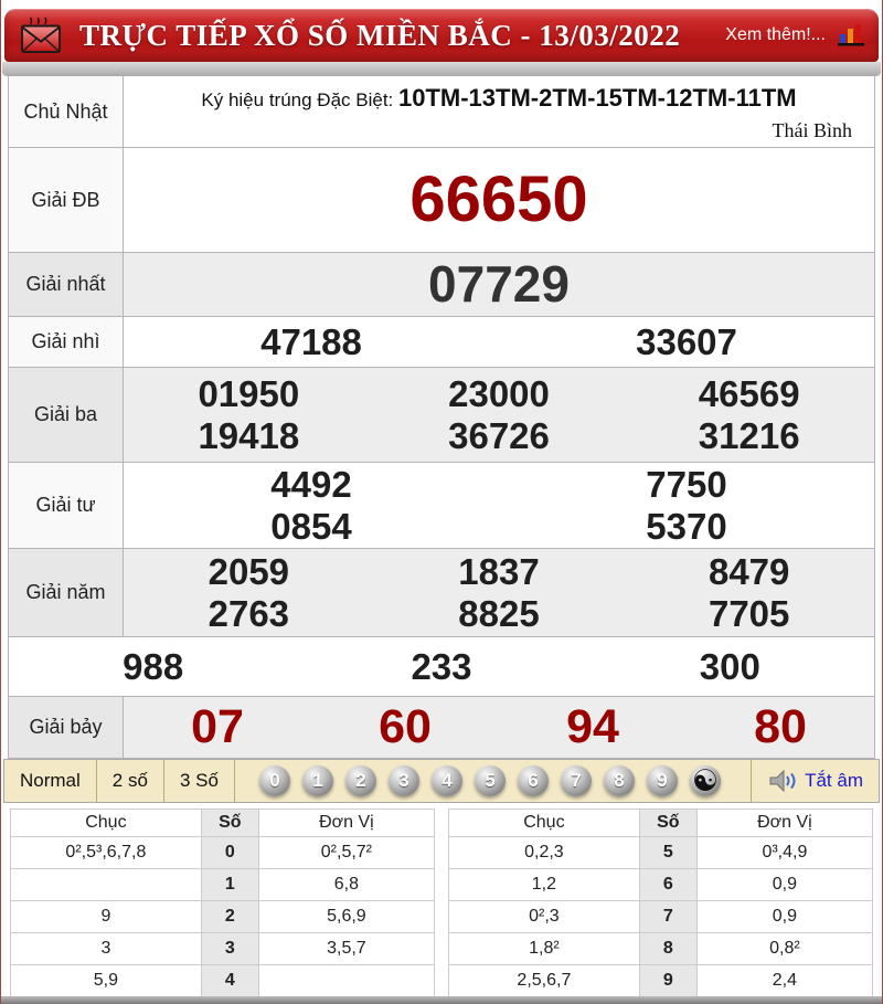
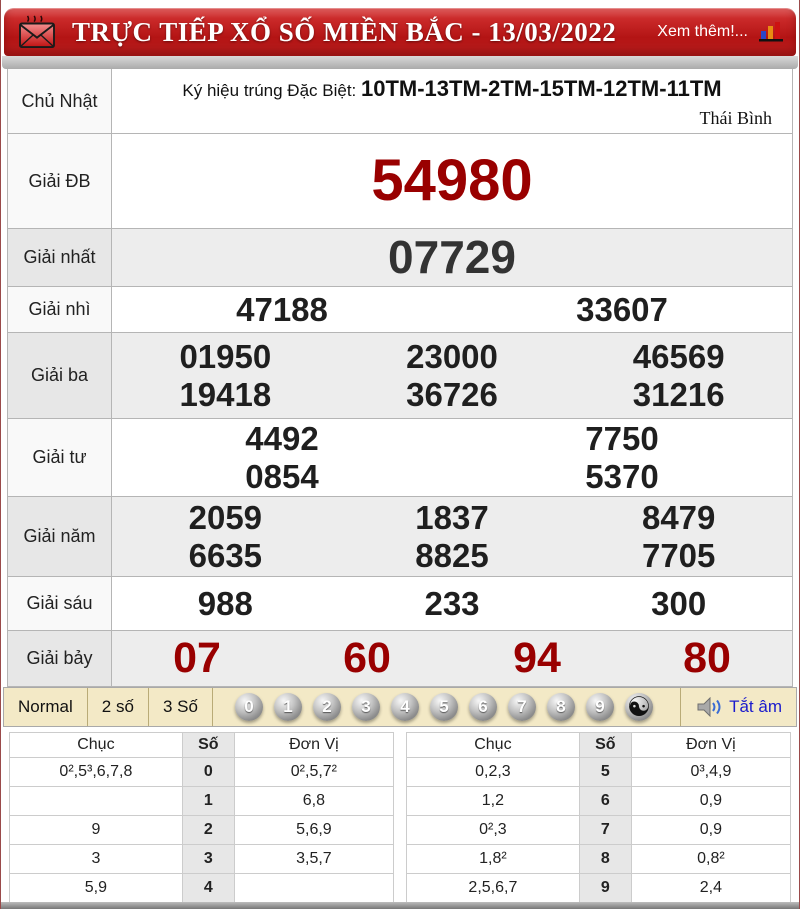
  TRỰC TIẾP XỔ SỐ MIỀN BẮC - 13/03/2022
  Xem thêm!...
  Chủ Nhật
  Ký hiệu trúng Đặc Biệt: 10TM-13TM-2TM-15TM-12TM-11TM
  Thái Bình
  Giải ĐB
- 66650
+ 54980
  Giải nhất
  07729
  Giải nhì
  47188
  33607
  Giải ba
  01950
  23000
  46569
  19418
  36726
  31216
  Giải tư
  4492
  7750
  0854
  5370
  Giải năm
  2059
  1837
  8479
- 2763
+ 6635
  8825
  7705
+ Giải sáu
  988
  233
  300
  Giải bảy
  07
  60
  94
  80
  Normal
  2 số
  3 Số
  0
  1
  2
  3
  4
  5
  6
  7
  8
  9
  ☯
  Tắt âm
  Chục	Số	Đơn Vị
  0²,5³,6,7,8	0	0²,5,7²
  	1	6,8
  9	2	5,6,9
  3	3	3,5,7
  5,9	4
  Chục	Số	Đơn Vị
  0,2,3	5	0³,4,9
  1,2	6	0,9
  0²,3	7	0,9
  1,8²	8	0,8²
  2,5,6,7	9	2,4
